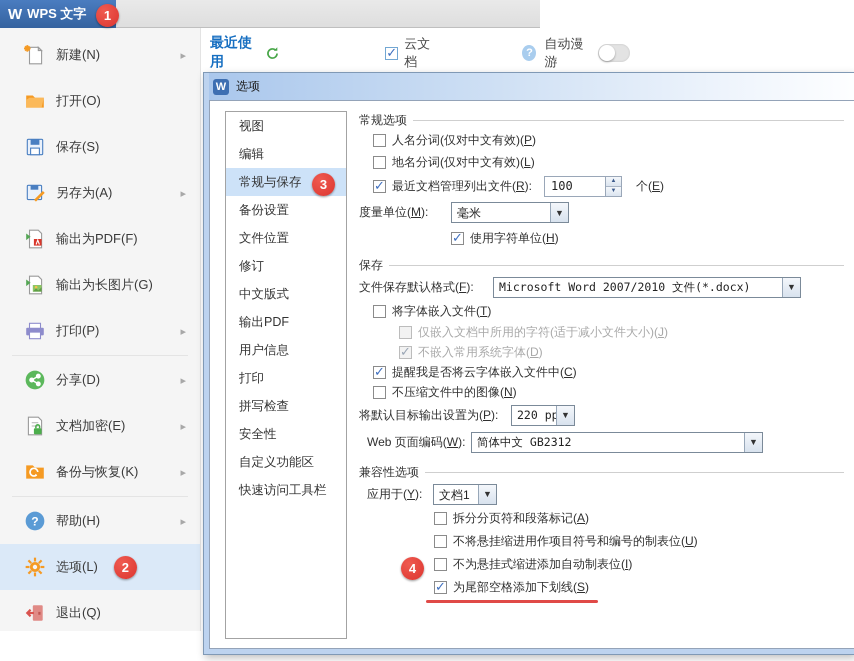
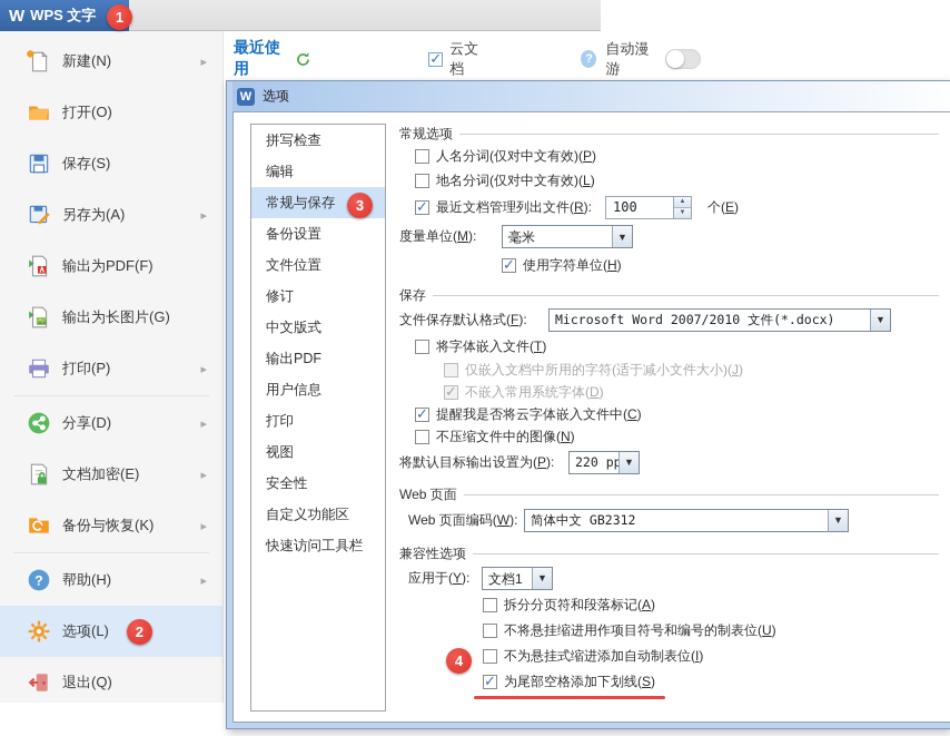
  W
  WPS 文字
  1
  新建(N)
  ▸
  打开(O)
  保存(S)
  另存为(A)
  ▸
  输出为PDF(F)
  输出为长图片(G)
  打印(P)
  ▸
  分享(D)
  ▸
  文档加密(E)
  ▸
  备份与恢复(K)
  ▸
  ?
  帮助(H)
  ▸
  选项(L)
  2
  退出(Q)
  最近使用
  云文档
  ?
  自动漫游
  W
  选项
- 视图
+ 拼写检查
  编辑
  常规与保存
  备份设置
  文件位置
  修订
  中文版式
  输出PDF
  用户信息
  打印
- 拼写检查
+ 视图
  安全性
  自定义功能区
  快速访问工具栏
  3
  常规选项
  人名分词(仅对中文有效)(P)
  地名分词(仅对中文有效)(L)
  最近文档管理列出文件(R):
  100
  个(E)
  度量单位(M):
  毫米
  ▼
  使用字符单位(H)
  保存
  文件保存默认格式(F):
  Microsoft Word 2007/2010 文件(*.docx)
  ▼
  将字体嵌入文件(T)
  仅嵌入文档中所用的字符(适于减小文件大小)(J)
  不嵌入常用系统字体(D)
  提醒我是否将云字体嵌入文件中(C)
  不压缩文件中的图像(N)
  将默认目标输出设置为(P):
  ▼
+ Web 页面
  Web 页面编码(W):
  简体中文 GB2312
  ▼
  兼容性选项
  应用于(Y):
  文档1
  ▼
  拆分分页符和段落标记(A)
  不将悬挂缩进用作项目符号和编号的制表位(U)
  不为悬挂式缩进添加自动制表位(I)
  为尾部空格添加下划线(S)
  4
